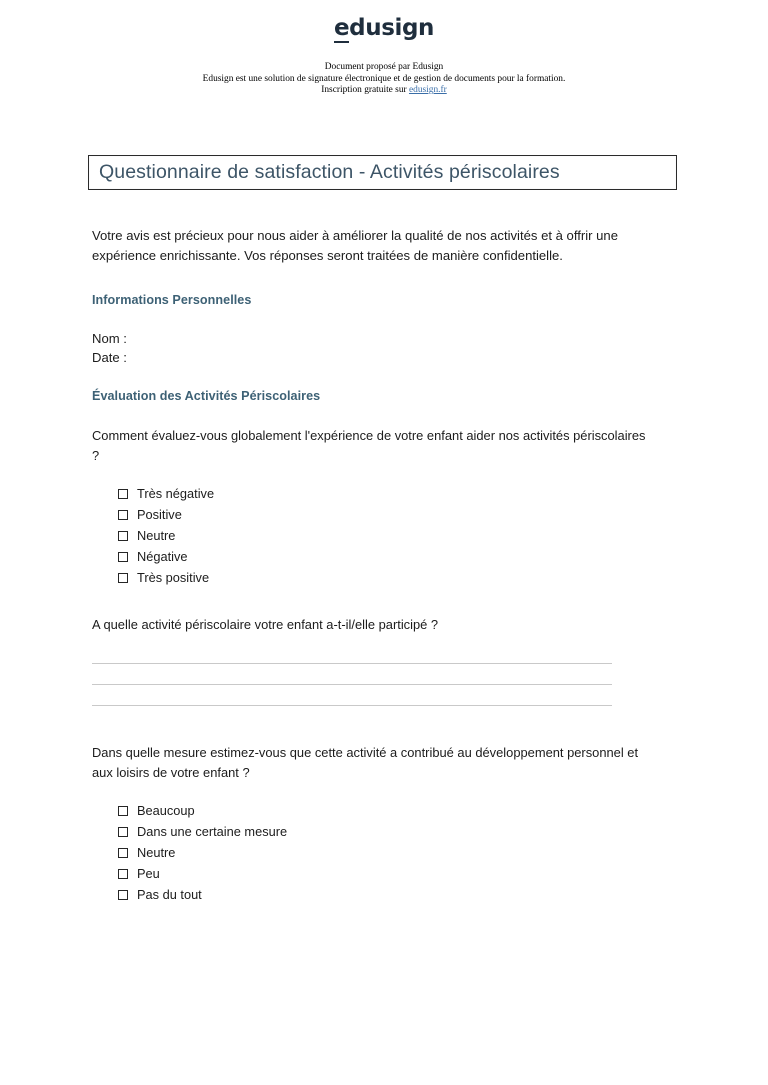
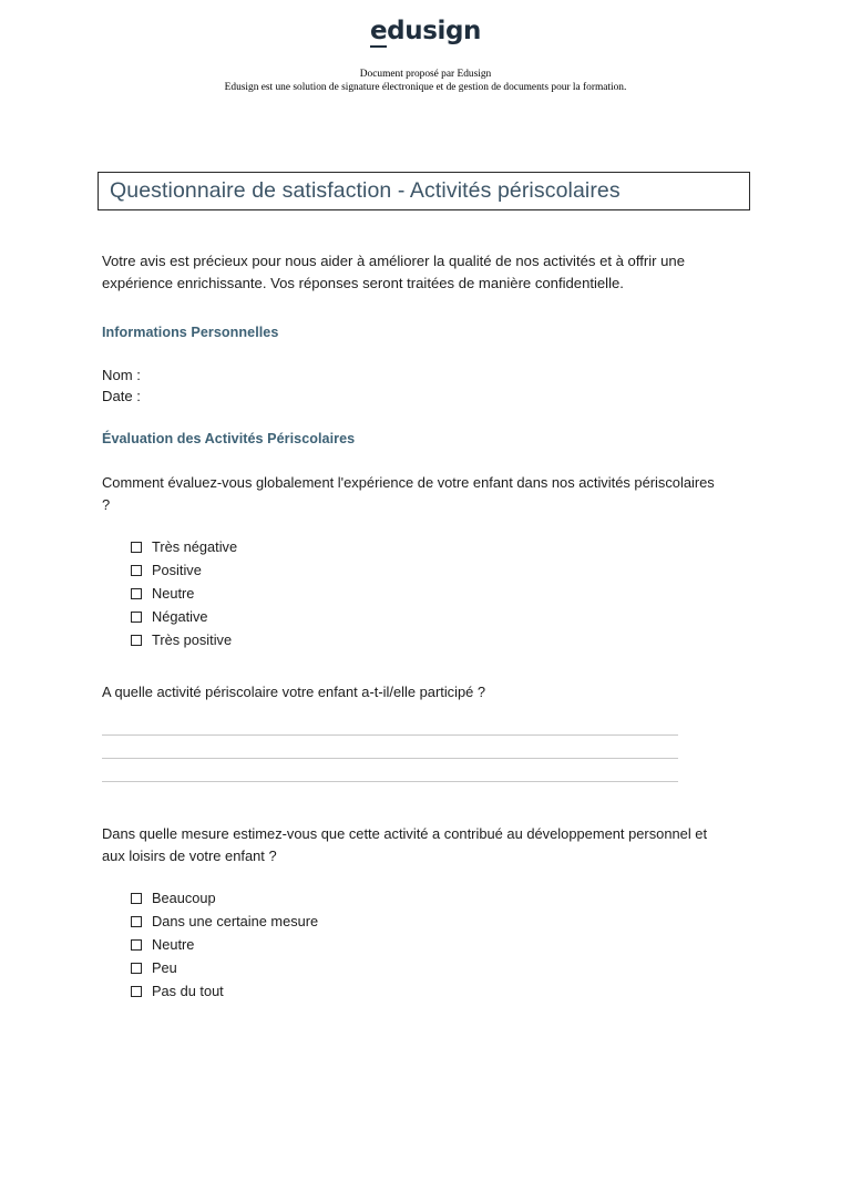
  edusign
  Document proposé par Edusign
  Edusign est une solution de signature électronique et de gestion de documents pour la formation.
- Inscription gratuite sur edusign.fr
  Questionnaire de satisfaction - Activités périscolaires
  Votre avis est précieux pour nous aider à améliorer la qualité de nos activités et à offrir une expérience enrichissante. Vos réponses seront traitées de manière confidentielle.
  Informations Personnelles
  Nom :
  Date :
  Évaluation des Activités Périscolaires
- Comment évaluez-vous globalement l'expérience de votre enfant aider nos activités périscolaires ?
+ Comment évaluez-vous globalement l'expérience de votre enfant dans nos activités périscolaires ?
  Très négative
  Positive
  Neutre
  Négative
  Très positive
  A quelle activité périscolaire votre enfant a-t-il/elle participé ?
  Dans quelle mesure estimez-vous que cette activité a contribué au développement personnel et aux loisirs de votre enfant ?
  Beaucoup
  Dans une certaine mesure
  Neutre
  Peu
  Pas du tout
